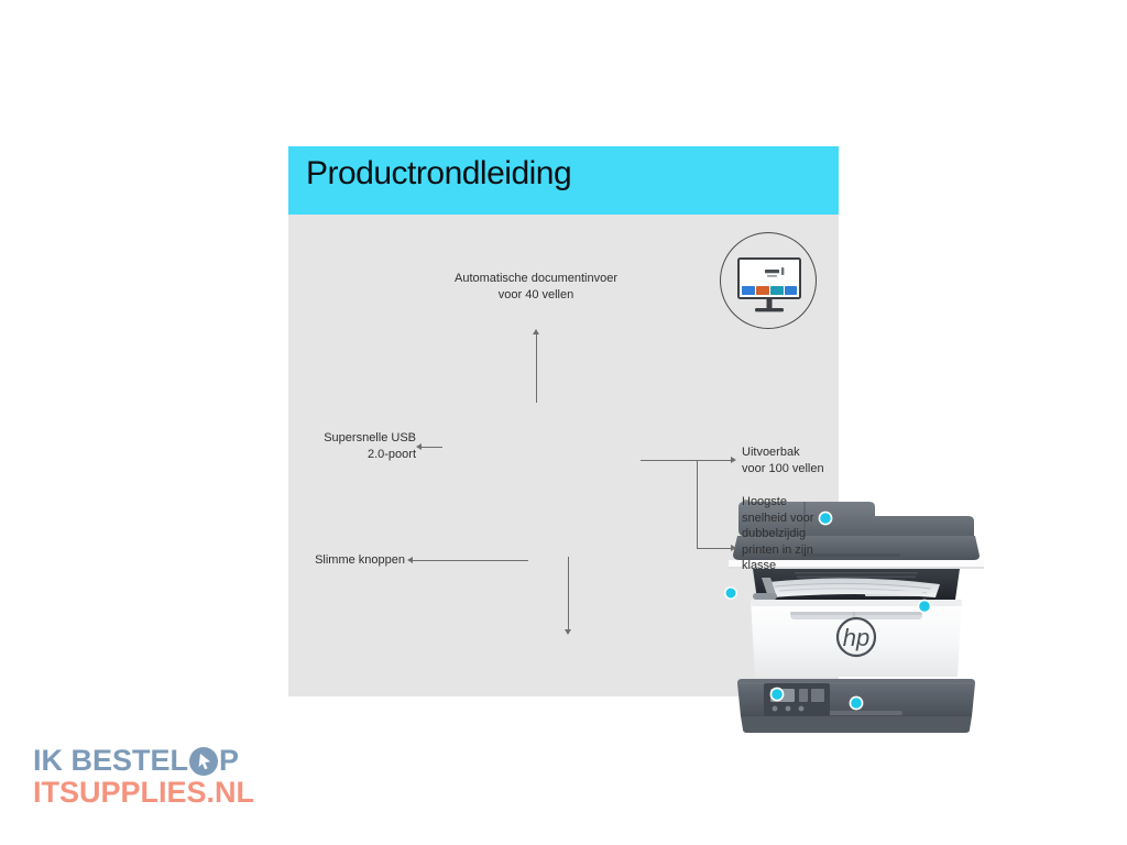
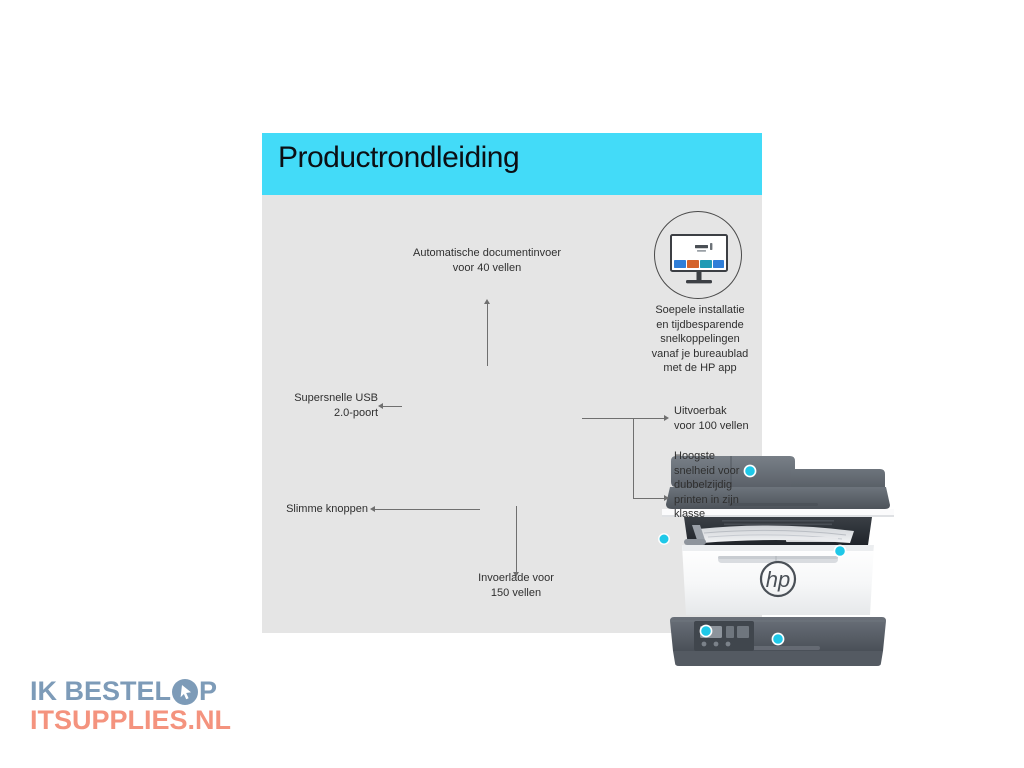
  Productrondleiding
  hp
  Automatische documentinvoer
  voor 40 vellen
  Supersnelle USB
  2.0-poort
  Slimme knoppen
  Uitvoerbak
  voor 100 vellen
  Hoogste
  snelheid voor
  dubbelzijdig
  printen in zijn
  klasse
+ Invoerlade voor
+ 150 vellen
+ Soepele installatie
+ en tijdbesparende
+ snelkoppelingen
+ vanaf je bureaublad
+ met de HP app
  IK BESTEL
  P
  ITSUPPLIES.NL
